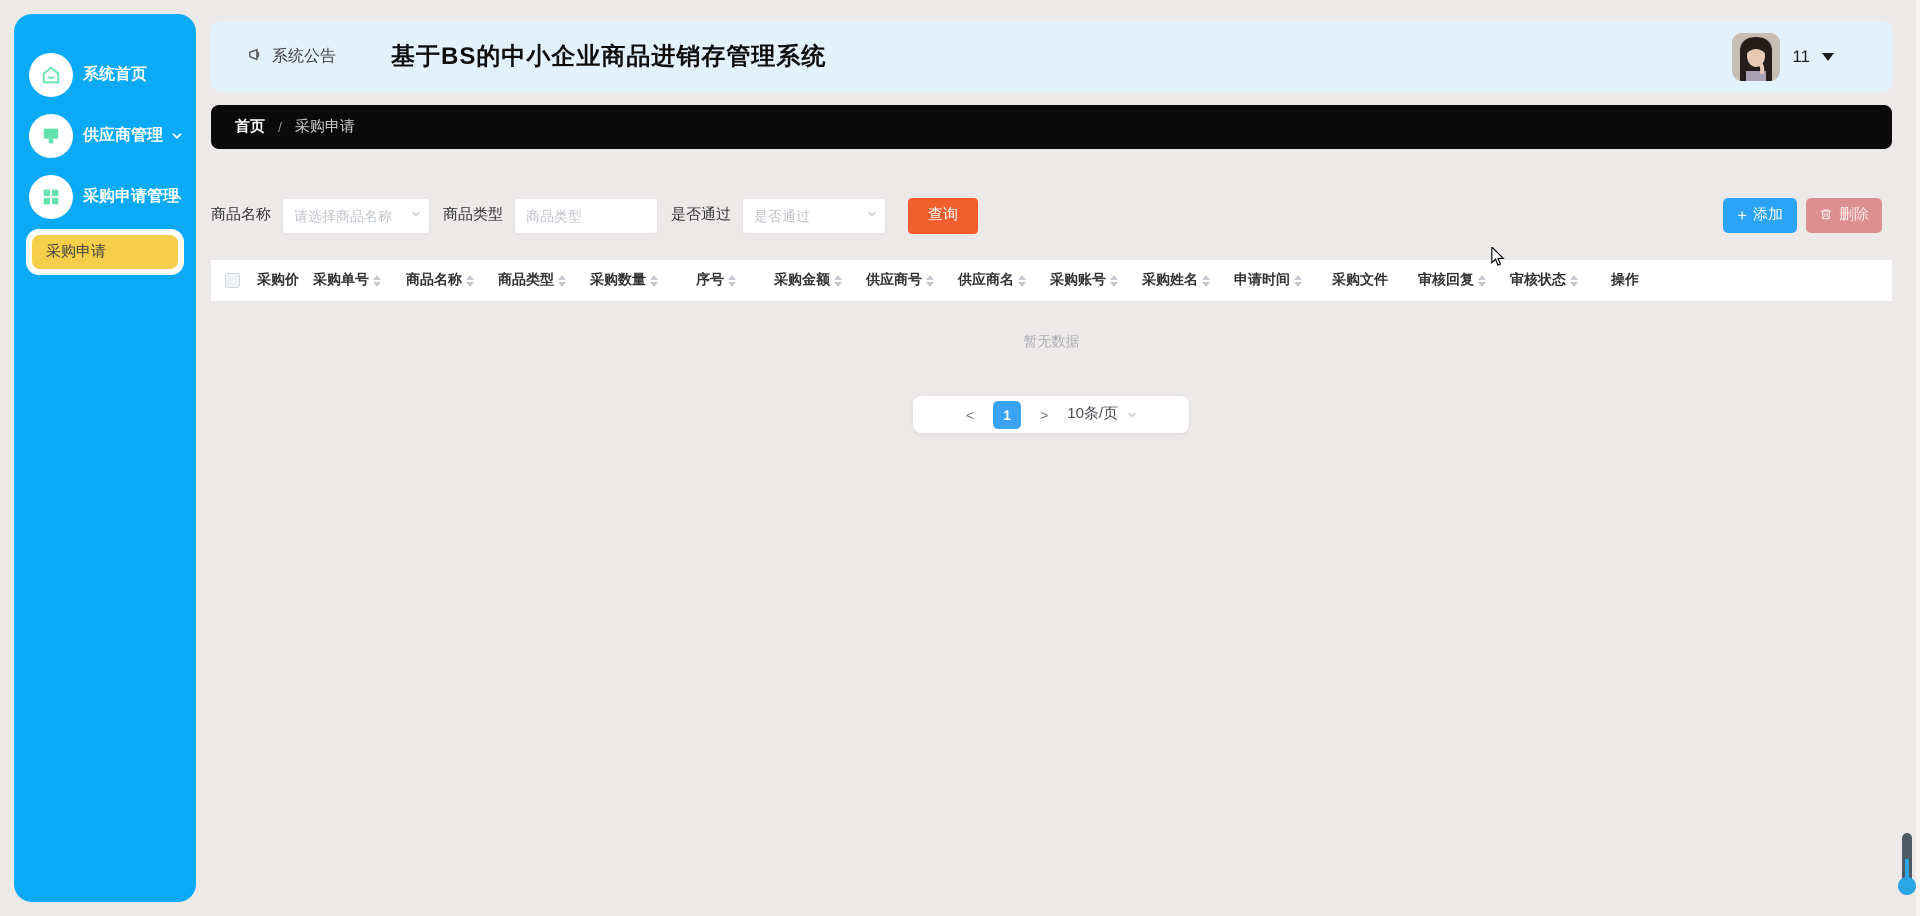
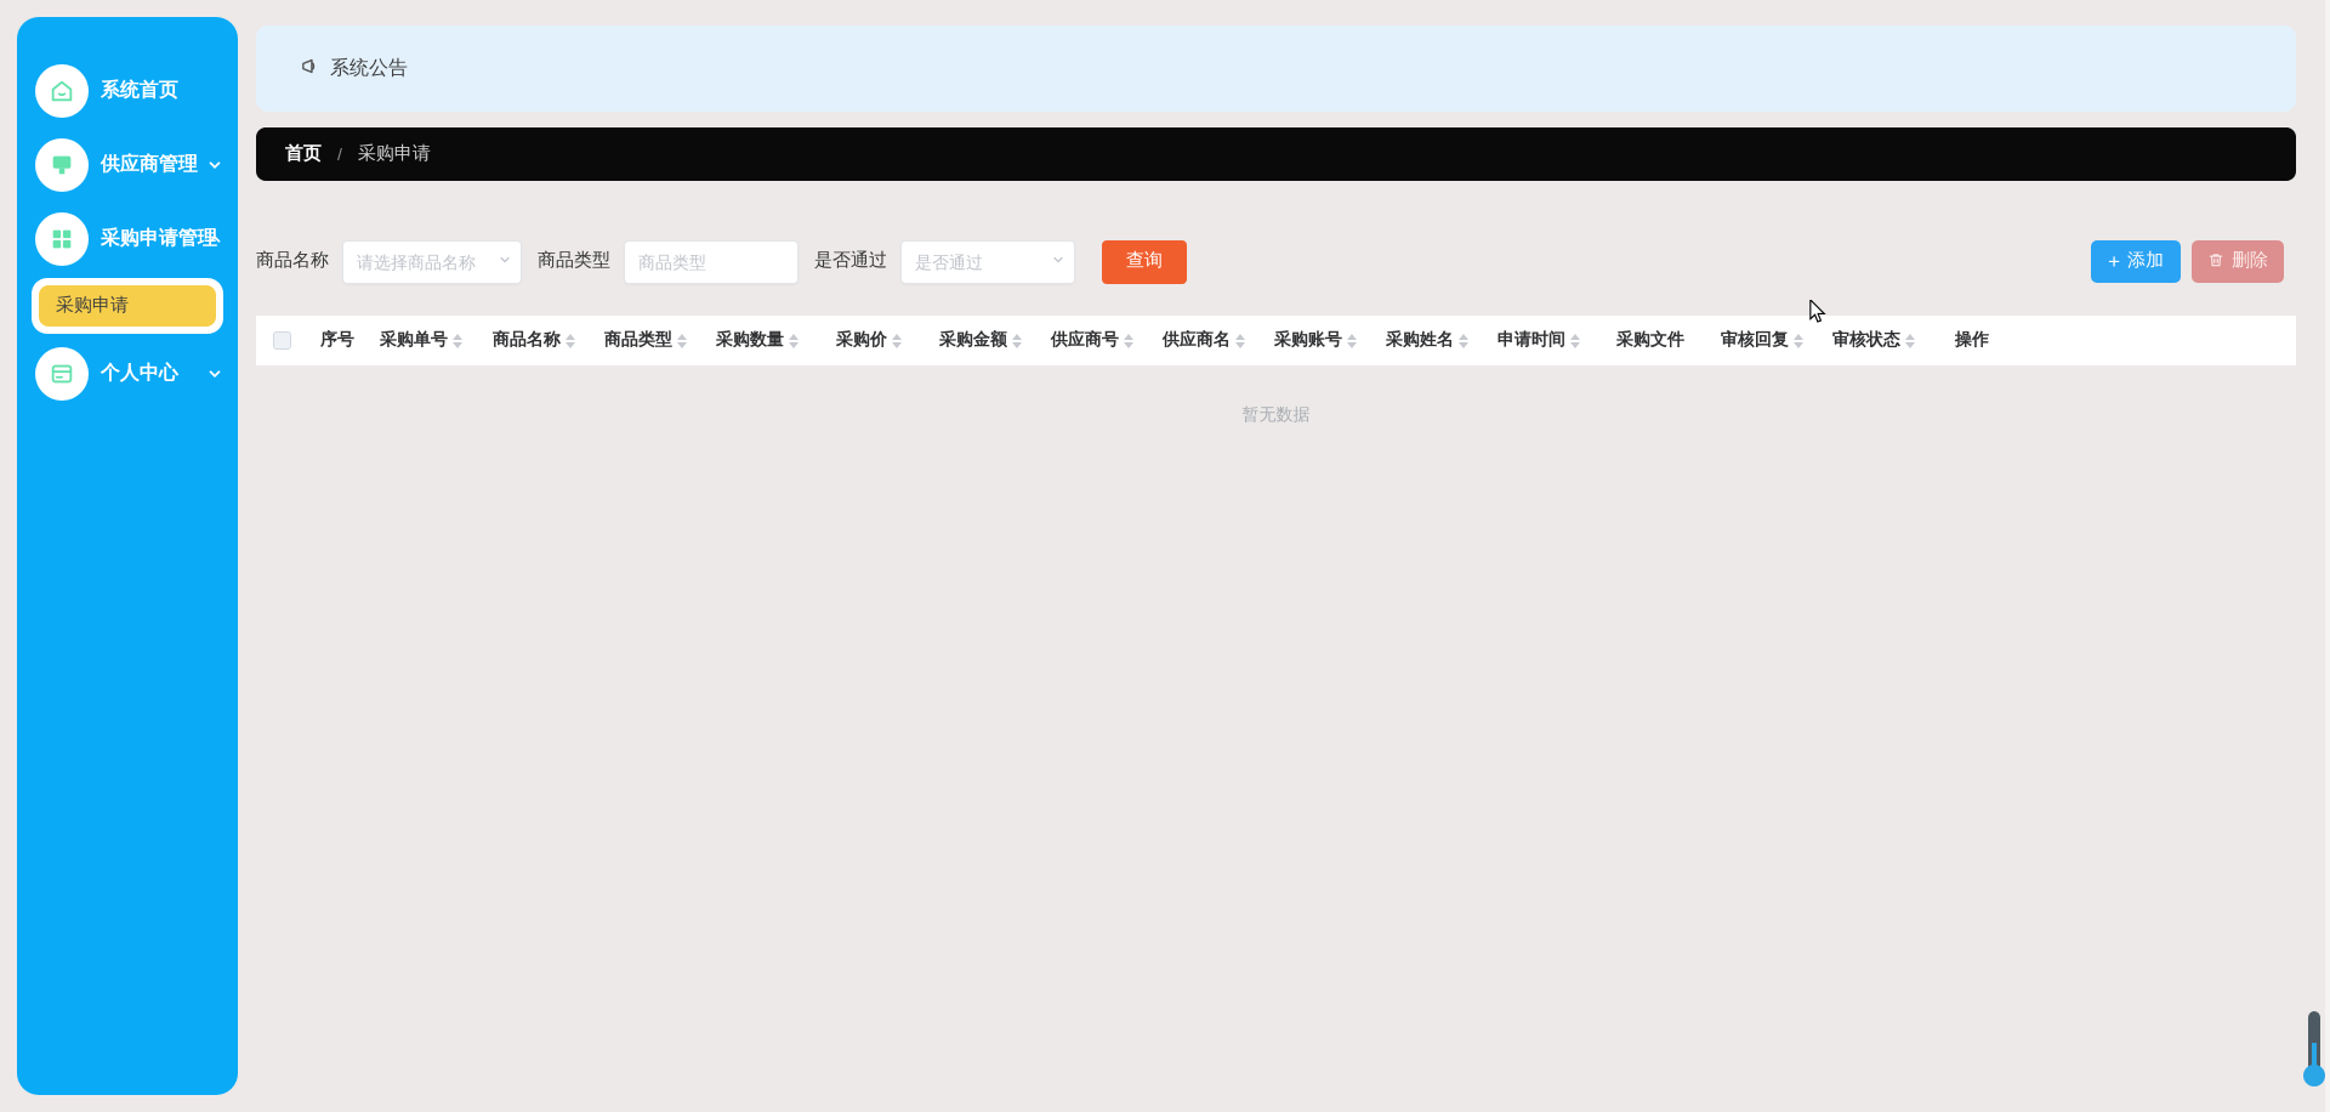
  系统首页
  供应商管理
  采购申请管理
  采购申请
+ 个人中心
  系统公告
- 基于BS的中小企业商品进销存管理系统
- 11
  首页
  /
  采购申请
  商品名称
  请选择商品名称
  商品类型
  商品类型
  是否通过
  是否通过
  查询
  +
  添加
  删除
- 采购价
+ 序号
  采购单号
  商品名称
  商品类型
  采购数量
- 序号
+ 采购价
  采购金额
  供应商号
  供应商名
  采购账号
  采购姓名
  申请时间
  采购文件
  审核回复
  审核状态
  操作
  暂无数据
- <
- 1
- >
- 10条/页
